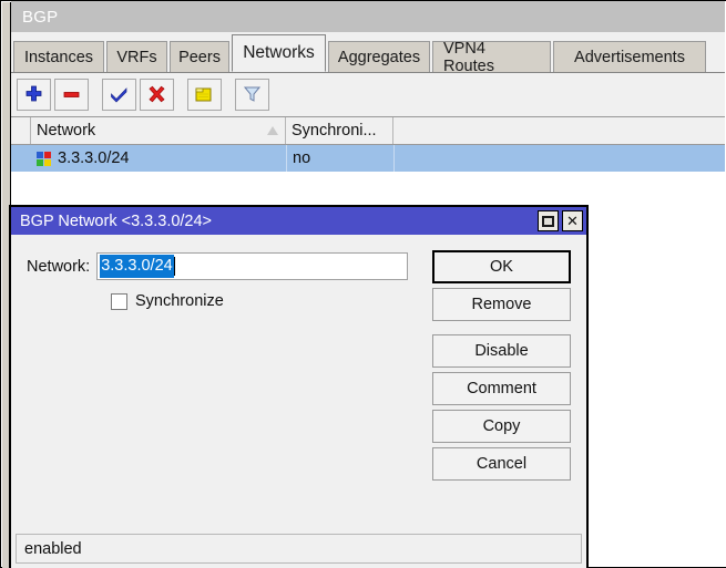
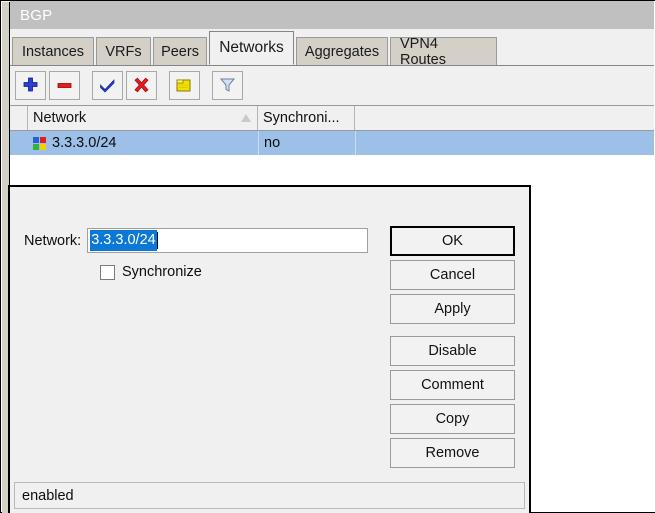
  BGP
  Instances
  VRFs
  Peers
  Networks
  Aggregates
  VPN4 Routes
- Advertisements
  Network
  Synchroni...
  3.3.3.0/24
  no
- BGP Network <3.3.3.0/24>
- ✕
  Network:
  3.3.3.0/24
  Synchronize
  OK
- Remove
+ Cancel
+ Apply
  Disable
  Comment
  Copy
- Cancel
+ Remove
  enabled
